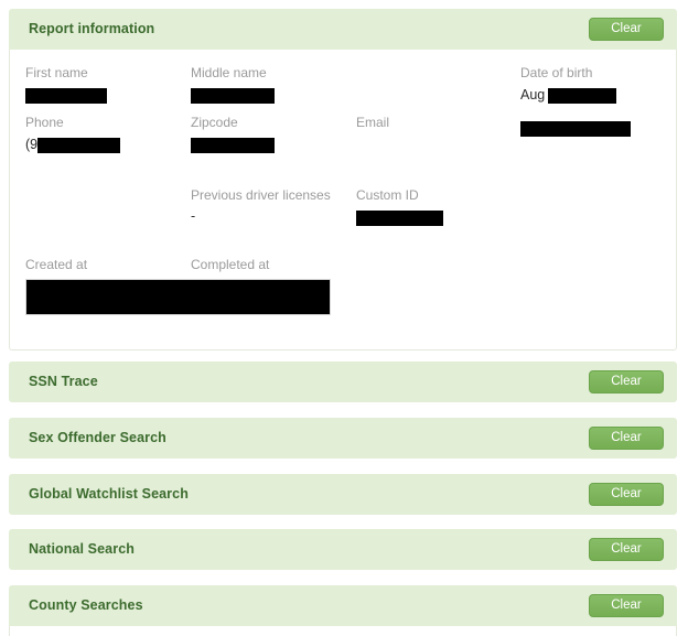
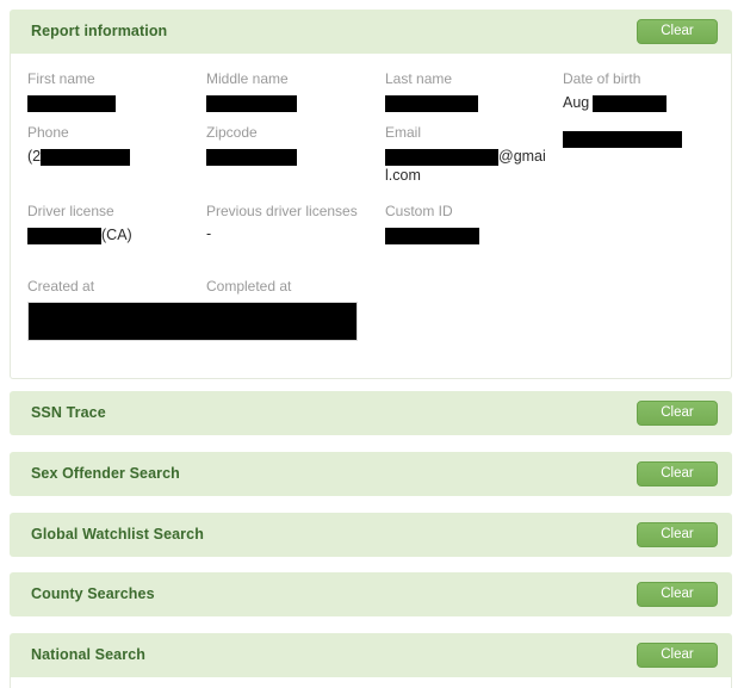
  Report information
  Clear
  First name
  Middle name
+ Last name
  Date of birth
  Aug
  Phone
- (9
+ (2
  Zipcode
  Email
+ @gmail.com
+ Driver license
+ (CA)
  Previous driver licenses
  -
  Custom ID
  Created at
  Completed at
  SSN Trace
  Clear
  Sex Offender Search
  Clear
  Global Watchlist Search
  Clear
- National Search
+ County Searches
  Clear
- County Searches
+ National Search
  Clear
